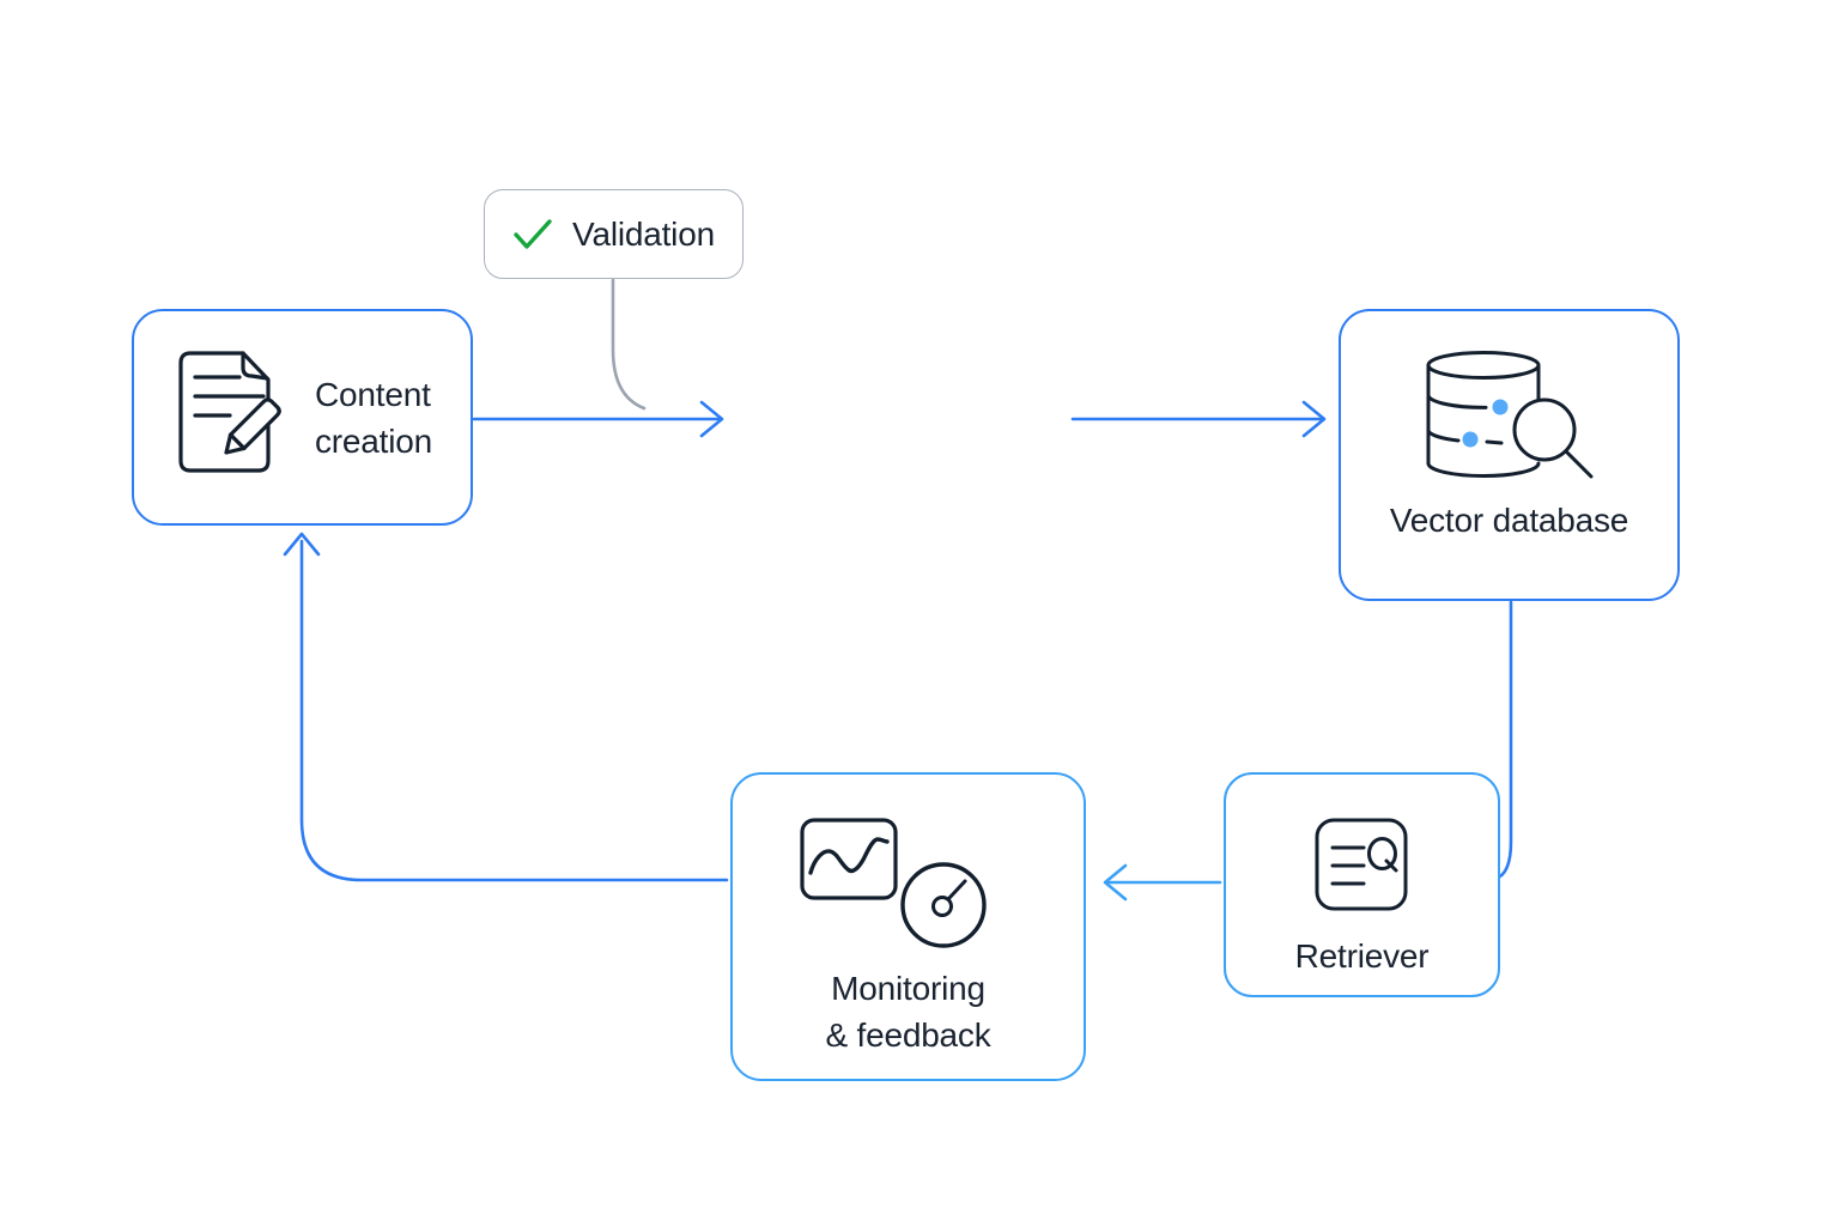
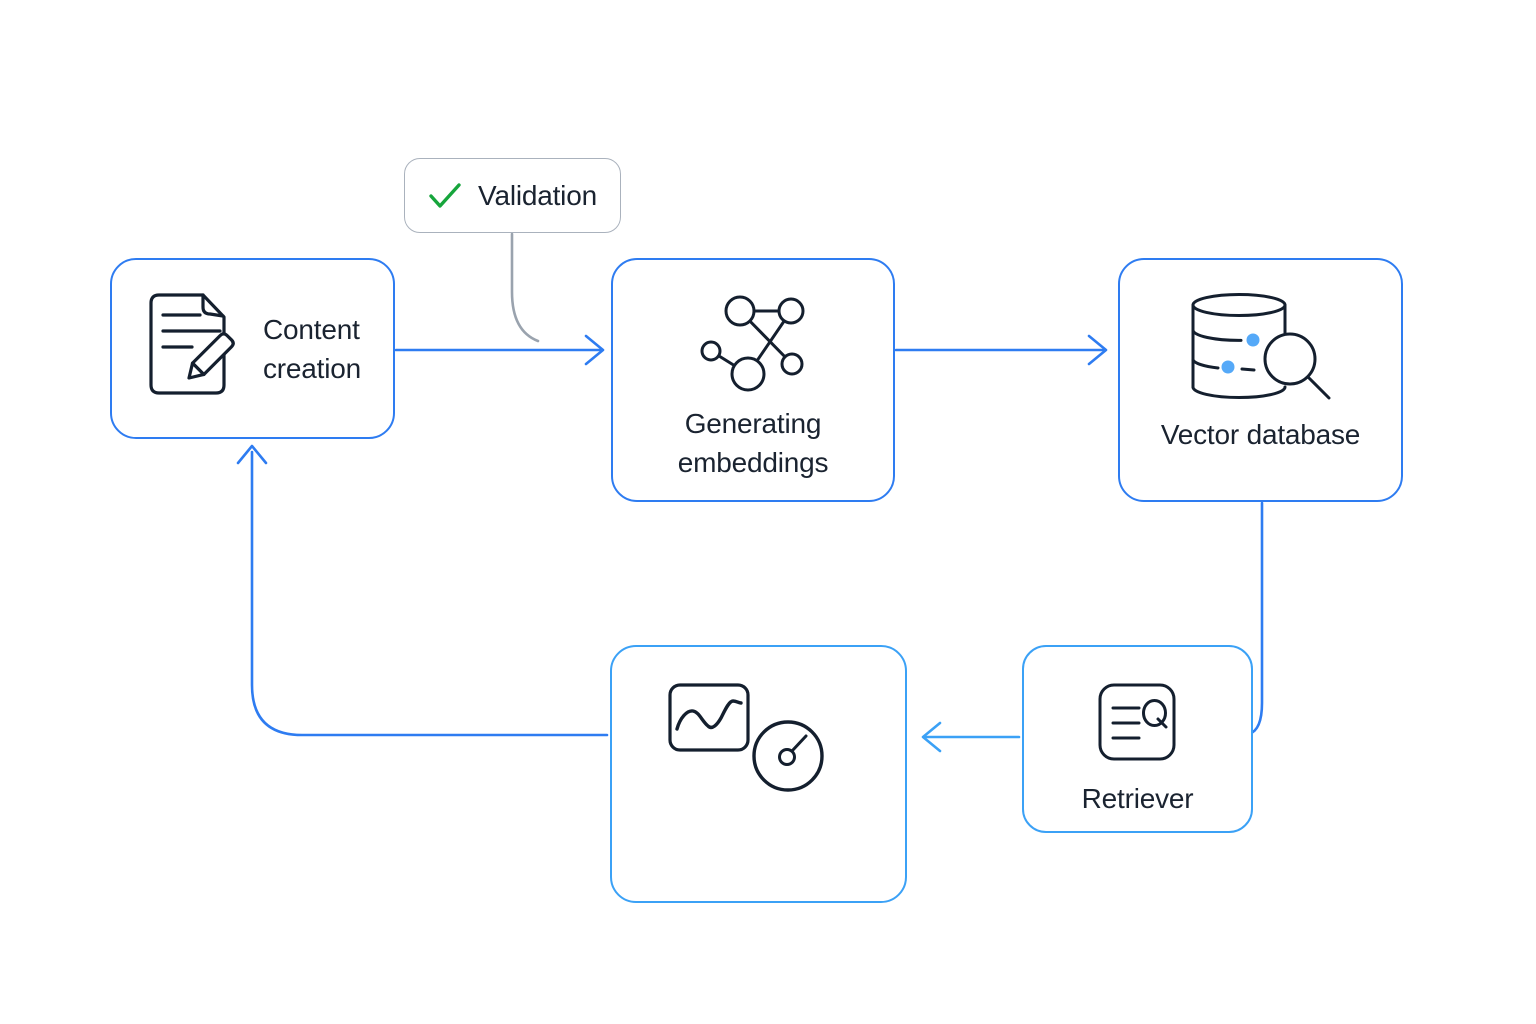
  Content
  creation
  Validation
+ Generating
+ embeddings
  Vector database
  Retriever
- Monitoring
- & feedback
